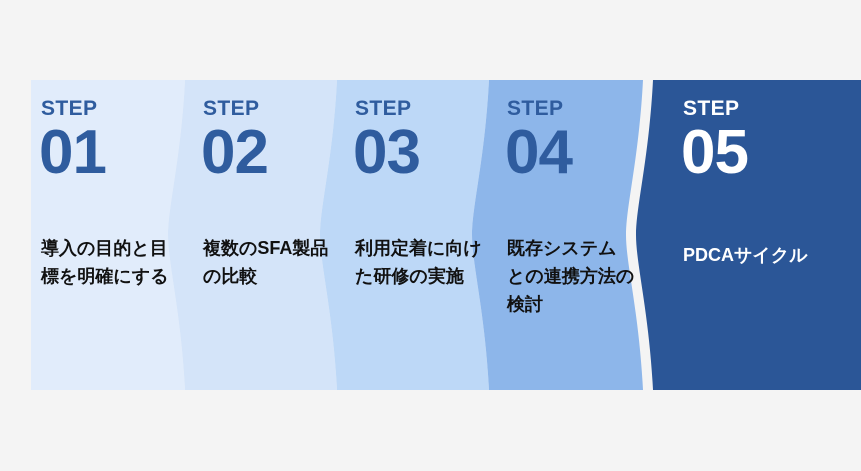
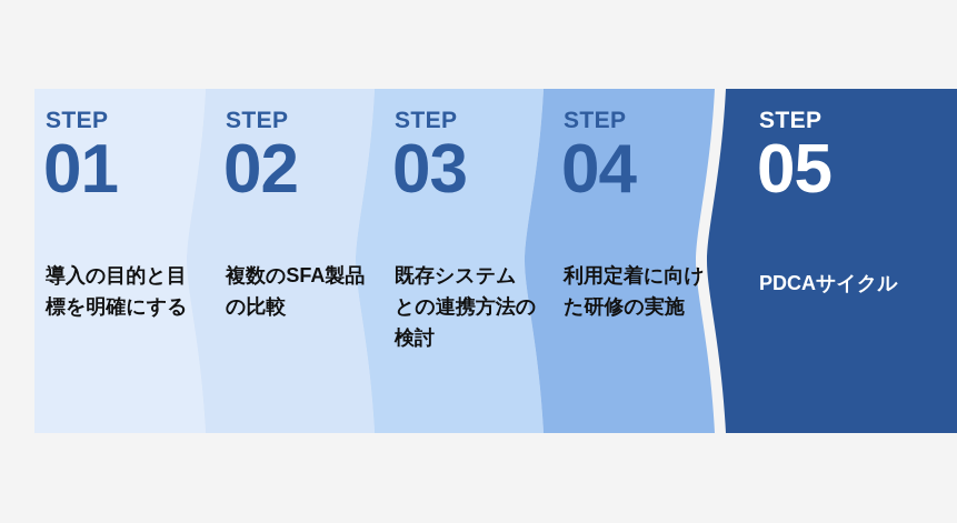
  STEP
  01
  導入の目的と目標を明確にする
  STEP
  02
  複数のSFA製品の比較
  STEP
  03
- 利用定着に向けた研修の実施
+ 既存システムとの連携方法の検討
  STEP
  04
- 既存システムとの連携方法の検討
+ 利用定着に向けた研修の実施
  STEP
  05
  PDCAサイクル
